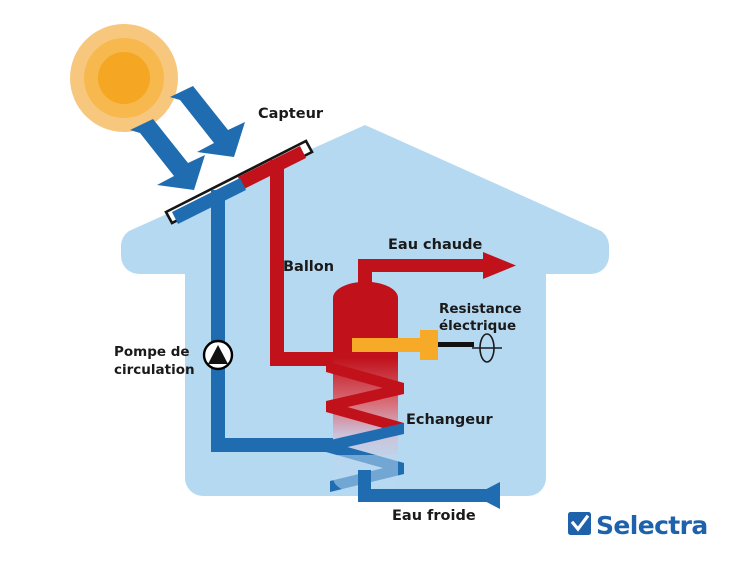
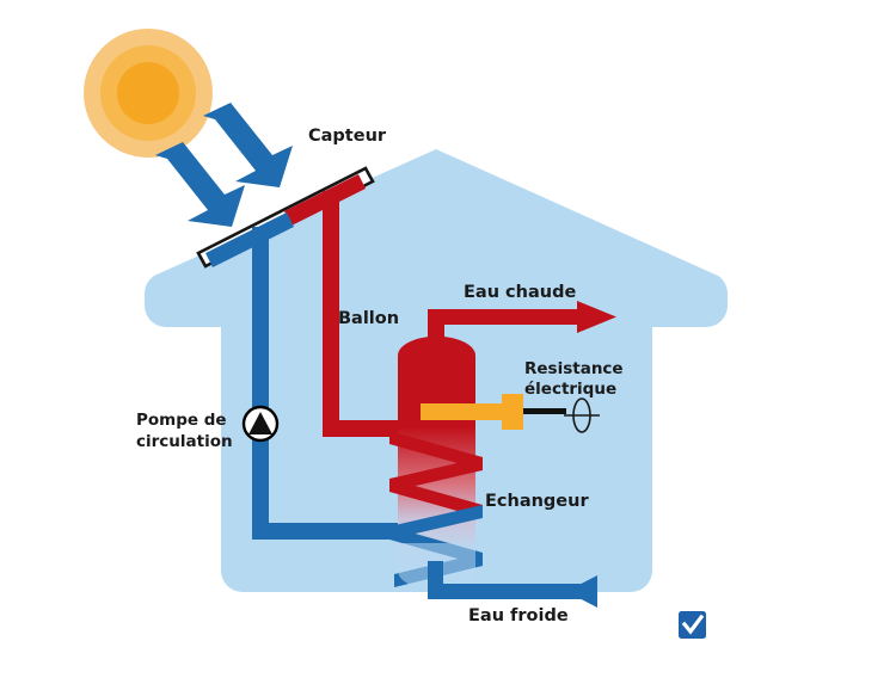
  Capteur
  Ballon
  Eau chaude
  Eau froide
  Echangeur
  Resistance
  électrique
  Pompe de
  circulation
- Selectra
